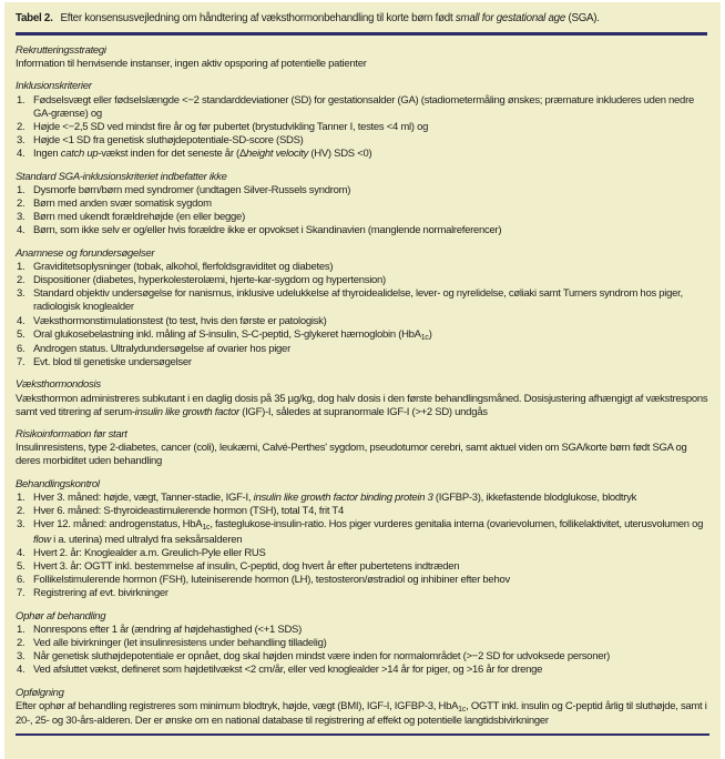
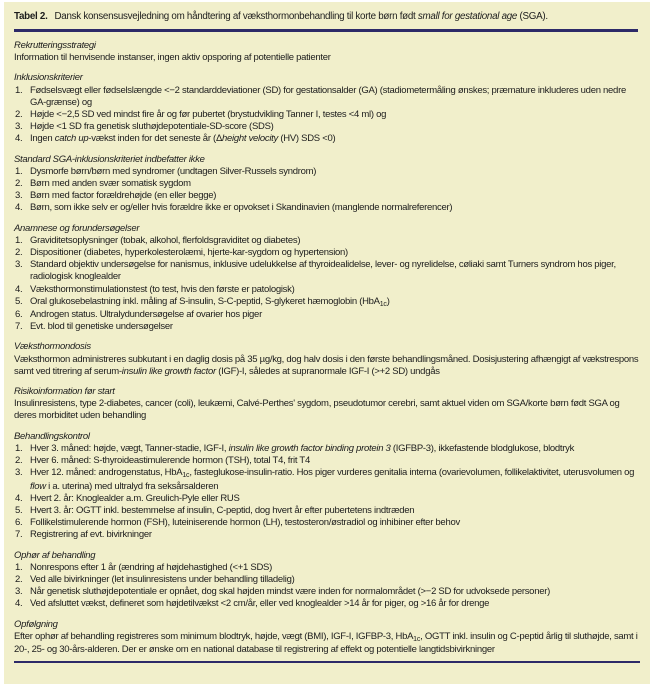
- Tabel 2. Efter konsensusvejledning om håndtering af væksthormonbehandling til korte børn født small for gestational age (SGA).
+ Tabel 2. Dansk konsensusvejledning om håndtering af væksthormonbehandling til korte børn født small for gestational age (SGA).
  Rekrutteringsstrategi
  Information til henvisende instanser, ingen aktiv opsporing af potentielle patienter
  Inklusionskriterier
  1.
  Fødselsvægt eller fødselslængde <−2 standarddeviationer (SD) for gestationsalder (GA) (stadiometermåling ønskes; præmature inkluderes uden nedre GA-grænse) og
  2.
  Højde <−2,5 SD ved mindst fire år og før pubertet (brystudvikling Tanner I, testes <4 ml) og
  3.
  Højde <1 SD fra genetisk sluthøjdepotentiale-SD-score (SDS)
  4.
  Ingen catch up-vækst inden for det seneste år (Δheight velocity (HV) SDS <0)
  Standard SGA-inklusionskriteriet indbefatter ikke
  1.
  Dysmorfe børn/børn med syndromer (undtagen Silver-Russels syndrom)
  2.
  Børn med anden svær somatisk sygdom
  3.
- Børn med ukendt forældrehøjde (en eller begge)
+ Børn med factor forældrehøjde (en eller begge)
  4.
  Børn, som ikke selv er og/eller hvis forældre ikke er opvokset i Skandinavien (manglende normalreferencer)
  Anamnese og forundersøgelser
  1.
  Graviditetsoplysninger (tobak, alkohol, flerfoldsgraviditet og diabetes)
  2.
  Dispositioner (diabetes, hyperkolesterolæmi, hjerte-kar-sygdom og hypertension)
  3.
  Standard objektiv undersøgelse for nanismus, inklusive udelukkelse af thyroidealidelse, lever- og nyrelidelse, cøliaki samt Turners syndrom hos piger, radiologisk knoglealder
  4.
  Væksthormonstimulationstest (to test, hvis den første er patologisk)
  5.
  Oral glukosebelastning inkl. måling af S-insulin, S-C-peptid, S-glykeret hæmoglobin (HbA )
  6.
  Androgen status. Ultralydundersøgelse af ovarier hos piger
  7.
  Evt. blod til genetiske undersøgelser
  Væksthormondosis
  Væksthormon administreres subkutant i en daglig dosis på 35 µg/kg, dog halv dosis i den første behandlingsmåned. Dosisjustering afhængigt af vækstrespons samt ved titrering af serum-insulin like growth factor (IGF)-I, således at supranormale IGF-I (>+2 SD) undgås
  Risikoinformation før start
  Insulinresistens, type 2-diabetes, cancer (coli), leukæmi, Calvé-Perthes' sygdom, pseudotumor cerebri, samt aktuel viden om SGA/korte børn født SGA og deres morbiditet uden behandling
  Behandlingskontrol
  1.
  Hver 3. måned: højde, vægt, Tanner-stadie, IGF-I, insulin like growth factor binding protein 3 (IGFBP-3), ikkefastende blodglukose, blodtryk
  2.
  Hver 6. måned: S-thyroideastimulerende hormon (TSH), total T4, frit T4
  3.
  Hver 12. måned: androgenstatus, HbA , fasteglukose-insulin-ratio. Hos piger vurderes genitalia interna (ovarievolumen, follikelaktivitet, uterusvolumen og flow i a. uterina) med ultralyd fra seksårsalderen
  4.
  Hvert 2. år: Knoglealder a.m. Greulich-Pyle eller RUS
  5.
  Hvert 3. år: OGTT inkl. bestemmelse af insulin, C-peptid, dog hvert år efter pubertetens indtræden
  6.
  Follikelstimulerende hormon (FSH), luteiniserende hormon (LH), testosteron/østradiol og inhibiner efter behov
  7.
  Registrering af evt. bivirkninger
  Ophør af behandling
  1.
  Nonrespons efter 1 år (ændring af højdehastighed (<+1 SDS)
  2.
  Ved alle bivirkninger (let insulinresistens under behandling tilladelig)
  3.
  Når genetisk sluthøjdepotentiale er opnået, dog skal højden mindst være inden for normalområdet (>−2 SD for udvoksede personer)
  4.
  Ved afsluttet vækst, defineret som højdetilvækst <2 cm/år, eller ved knoglealder >14 år for piger, og >16 år for drenge
  Opfølgning
  Efter ophør af behandling registreres som minimum blodtryk, højde, vægt (BMI), IGF-I, IGFBP-3, HbA , OGTT inkl. insulin og C-peptid årlig til sluthøjde, samt i 20-, 25- og 30-års-alderen. Der er ønske om en national database til registrering af effekt og potentielle langtidsbivirkninger
